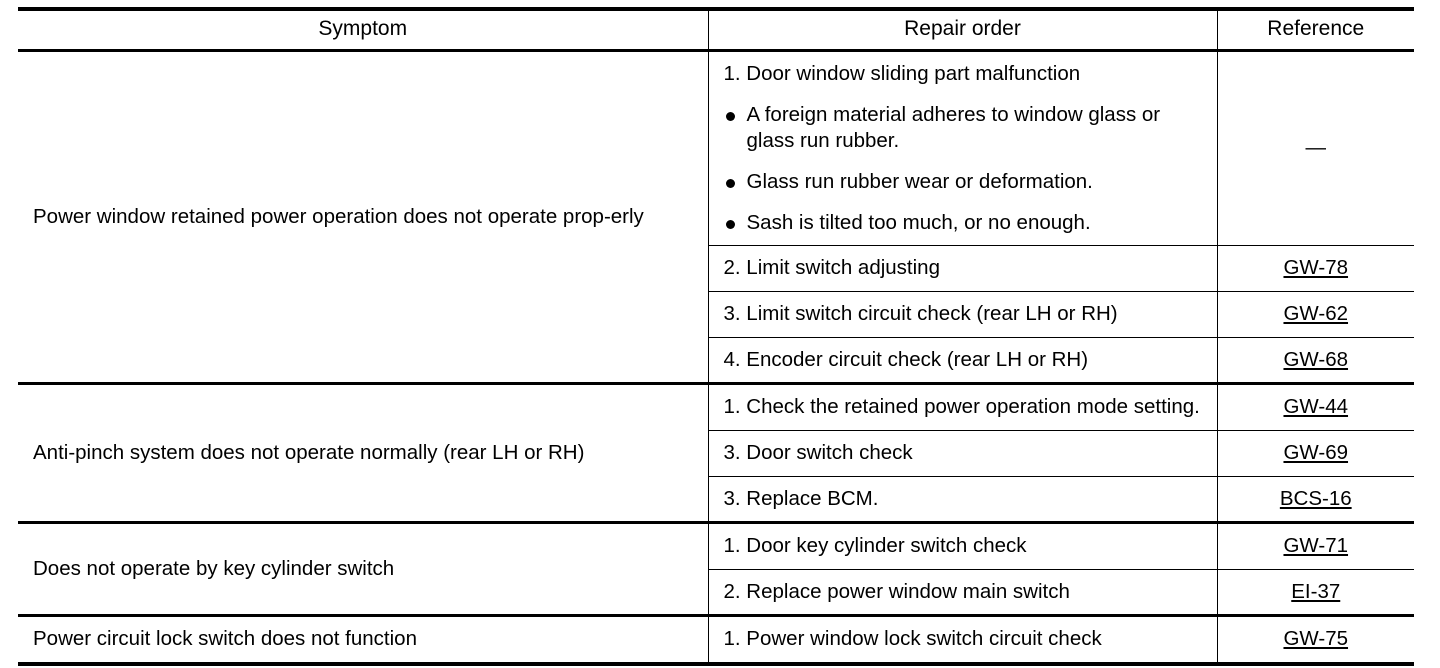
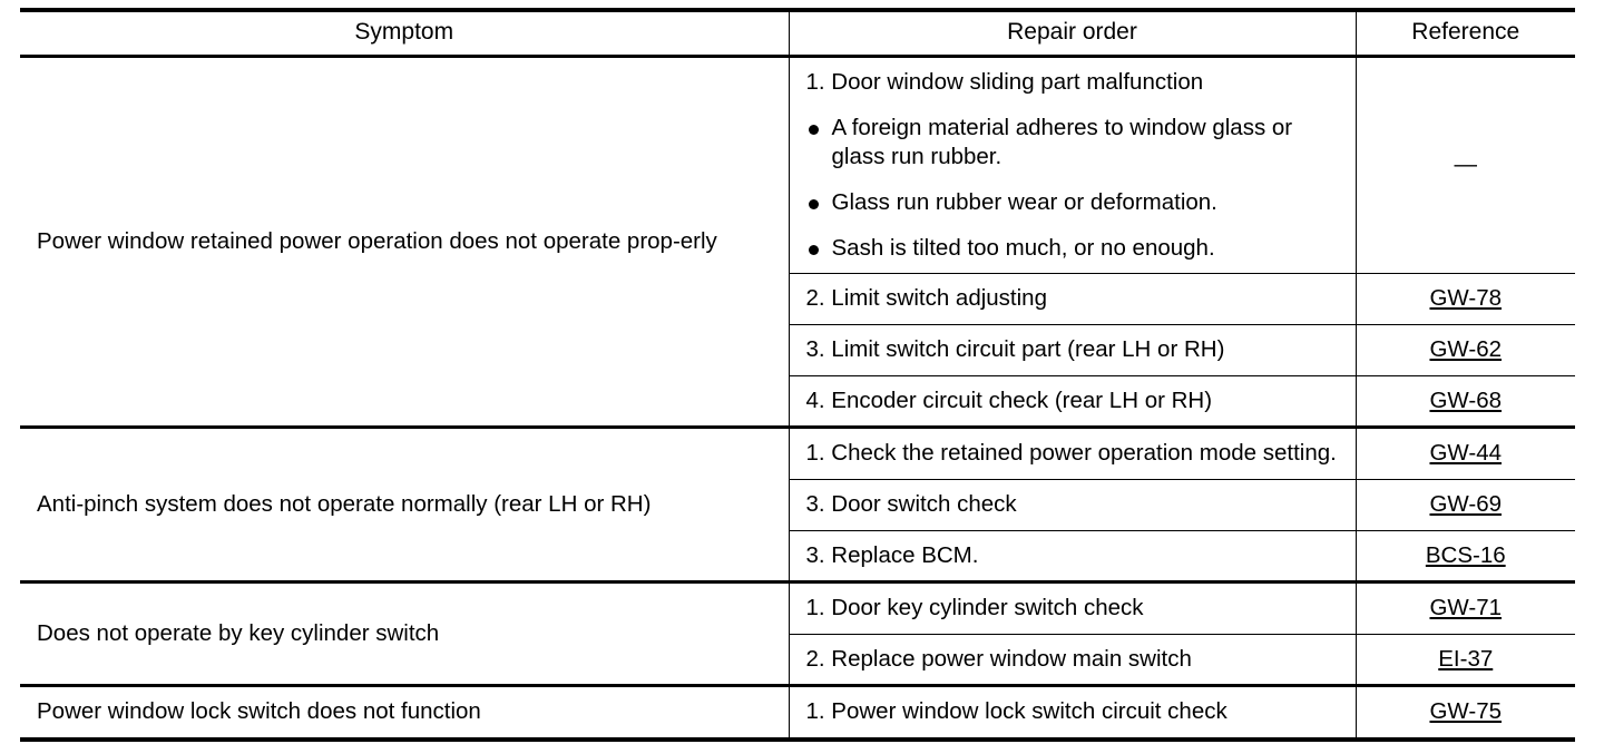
  Symptom	Repair order	Reference
  Power window retained power operation does not operate prop-erly	1. Door window sliding part malfunctionA foreign material adheres to window glass or glass run rubber.Glass run rubber wear or deformation.Sash is tilted too much, or no enough.	—
  2. Limit switch adjusting	GW-78
- 3. Limit switch circuit check (rear LH or RH)	GW-62
+ 3. Limit switch circuit part (rear LH or RH)	GW-62
  4. Encoder circuit check (rear LH or RH)	GW-68
  Anti-pinch system does not operate normally (rear LH or RH)	1. Check the retained power operation mode setting.	GW-44
  3. Door switch check	GW-69
  3. Replace BCM.	BCS-16
  Does not operate by key cylinder switch	1. Door key cylinder switch check	GW-71
  2. Replace power window main switch	EI-37
- Power circuit lock switch does not function	1. Power window lock switch circuit check	GW-75
+ Power window lock switch does not function	1. Power window lock switch circuit check	GW-75
